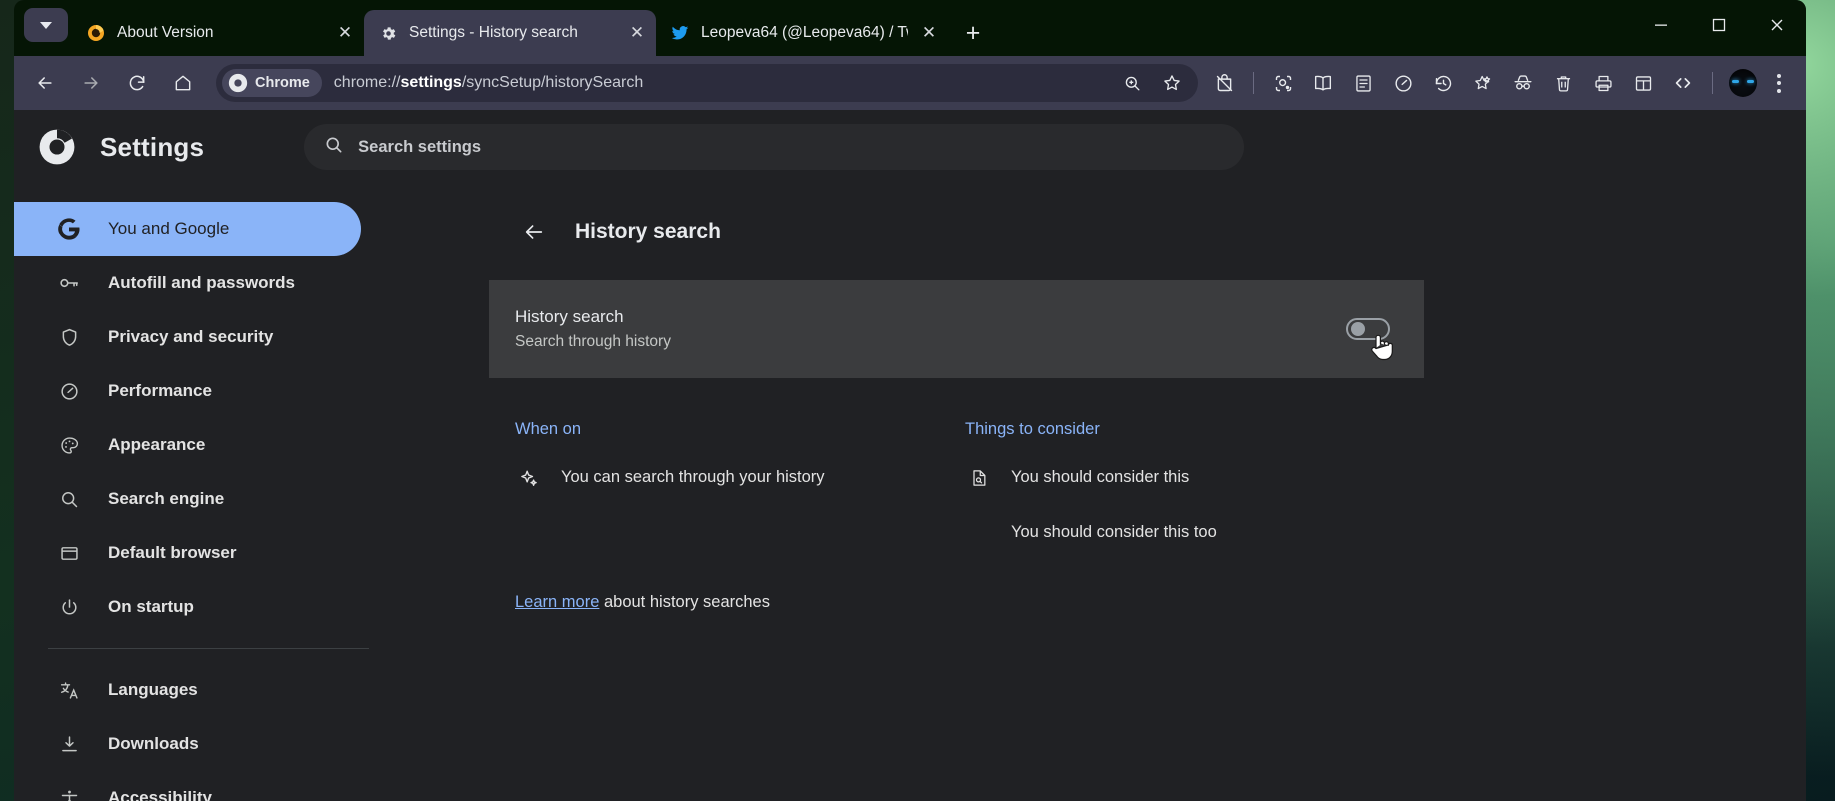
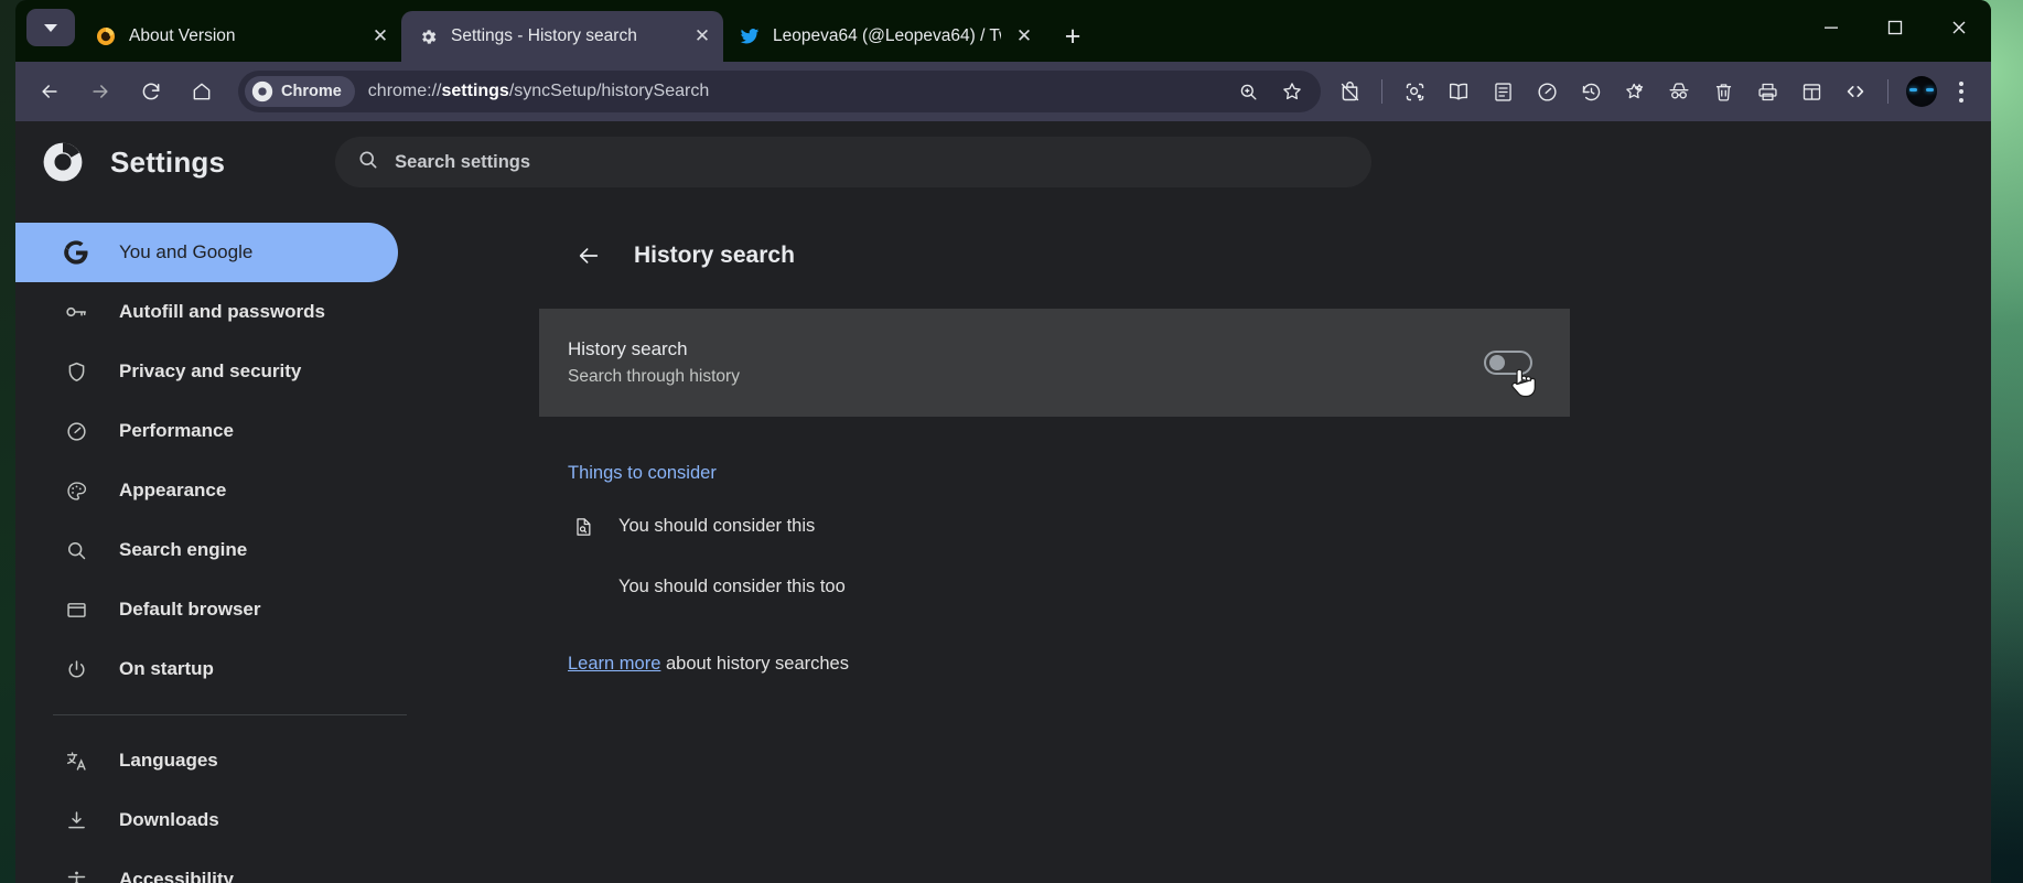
  About Version
  ✕
  Settings - History search
  ✕
  Leopeva64 (@Leopeva64) / T
  ✕
  +
  Chrome
  chrome://settings/syncSetup/historySearch
  Settings
  Search settings
  You and Google
  Autofill and passwords
  Privacy and security
  Performance
  Appearance
  Search engine
  Default browser
  On startup
  Languages
  Downloads
  Accessibility
  History search
  History search
  Search through history
- When on
- You can search through your history
  Things to consider
  You should consider this
  You should consider this too
  Learn more about history searches
